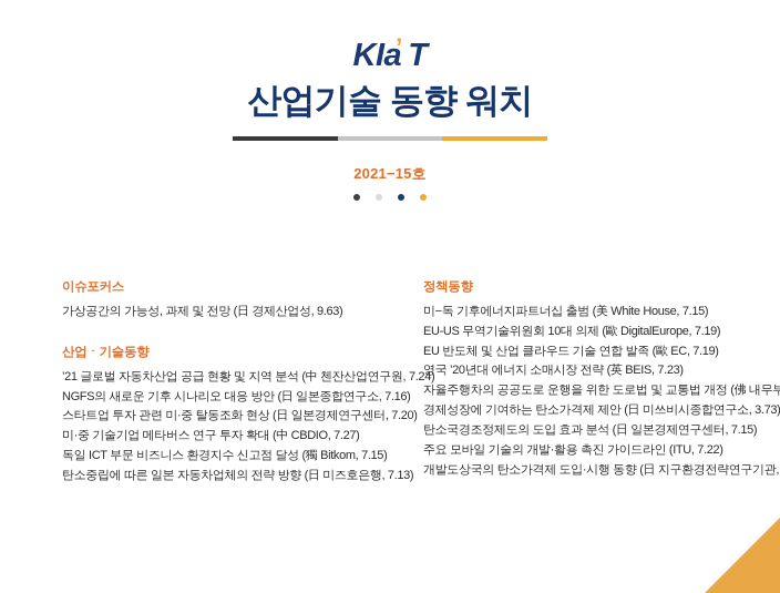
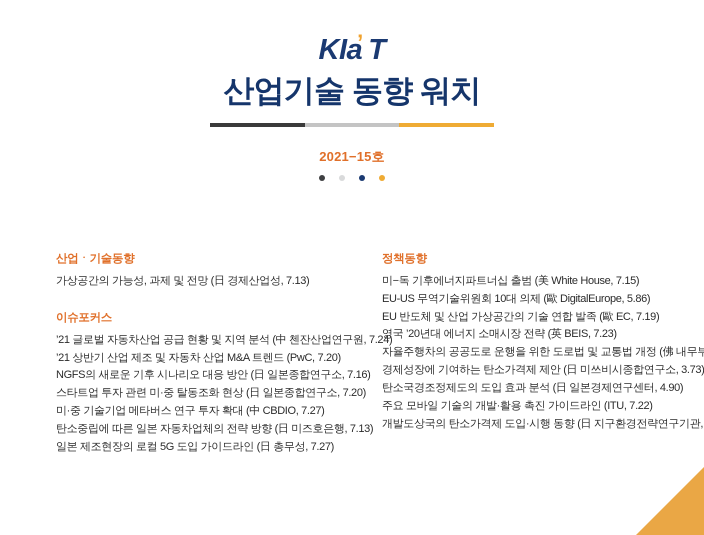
  KIa’ T
  산업기술 동향 워치
  2021−15호
- 이슈포커스
+ 산업ㆍ기술동향
- 가상공간의 가능성, 과제 및 전망 (日 경제산업성, 9.63)
+ 가상공간의 가능성, 과제 및 전망 (日 경제산업성, 7.13)
- 산업ㆍ기술동향
+ 이슈포커스
  ’21 글로벌 자동차산업 공급 현황 및 지역 분석 (中 첸잔산업연구원, 7
+ ’21 상반기 산업 제조 및 자동차 산업 M&A 트렌드 (PwC, 7.20)
  NGFS의 새로운 기후 시나리오 대응 방안 (日 일본종합연구소, 7.16)
- 스타트업 투자 관련 미·중 탈동조화 현상 (日 일본경제연구센터, 7.20)
+ 스타트업 투자 관련 미·중 탈동조화 현상 (日 일본종합연구소, 7.20)
  미·중 기술기업 메타버스 연구 투자 확대 (中 CBDIO, 7.27)
- 독일 ICT 부문 비즈니스 환경지수 신고점 달성 (獨 Bitkom, 7.15)
  탄소중립에 따른 일본 자동차업체의 전략 방향 (日 미즈호은행, 7.13)
+ 일본 제조현장의 로컬 5G 도입 가이드라인 (日 총무성, 7.27)
  정책동향
  미−독 기후에너지파트너십 출범 (美 White House, 7.15)
- EU-US 무역기술위원회 10대 의제 (歐 DigitalEurope, 7.19)
+ EU-US 무역기술위원회 10대 의제 (歐 DigitalEurope, 5.86)
- EU 반도체 및 산업 클라우드 기술 연합 발족 (歐 EC, 7.19)
+ EU 반도체 및 산업 가상공간의 기술 연합 발족 (歐 EC, 7.19)
  영국 ’20년대 에너지 소매시장 전략 (英 BEIS, 7.23)
  자율주행차의 공공도로 운행을 위한 도로법 및 교통법 개정 (佛 내무부
  경제성장에 기여하는 탄소가격제 제안 (日 미쓰비시종합연구소, 3.73)
- 탄소국경조정제도의 도입 효과 분석 (日 일본경제연구센터, 7.15)
+ 탄소국경조정제도의 도입 효과 분석 (日 일본경제연구센터, 4.90)
  주요 모바일 기술의 개발·활용 촉진 가이드라인 (ITU, 7.22)
  개발도상국의 탄소가격제 도입·시행 동향 (日 지구환경전략연구기관,
